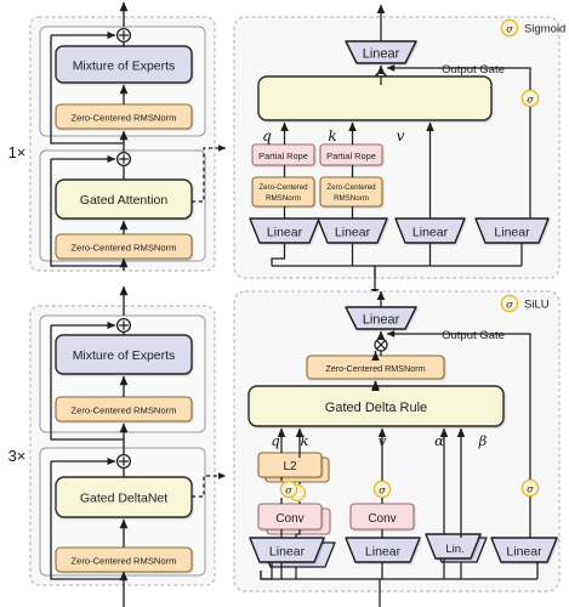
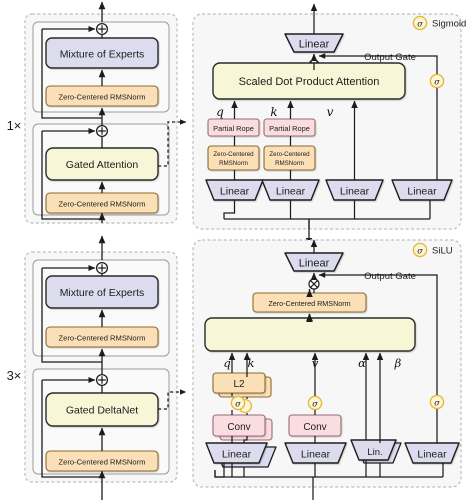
  1×
  Mixture of Experts
  Zero-Centered RMSNorm
  Gated Attention
  Zero-Centered RMSNorm
  3×
  Mixture of Experts
  Zero-Centered RMSNorm
  Gated DeltaNet
  Zero-Centered RMSNorm
  σ
  Sigmoid
  Linear
  Output Gate
+ Scaled Dot Product Attention
  q
  k
  v
  Partial Rope
  Partial Rope
  Linear
  Linear
  Linear
  Linear
  σ
  σ
  SiLU
  Linear
  Output Gate
  Zero-Centered RMSNorm
- Gated Delta Rule
  q
  k
  α
  β
  L2
  σ
  Conv
  Linear
  σ
  Conv
  Linear
  Lin.
  Linear
  σ
